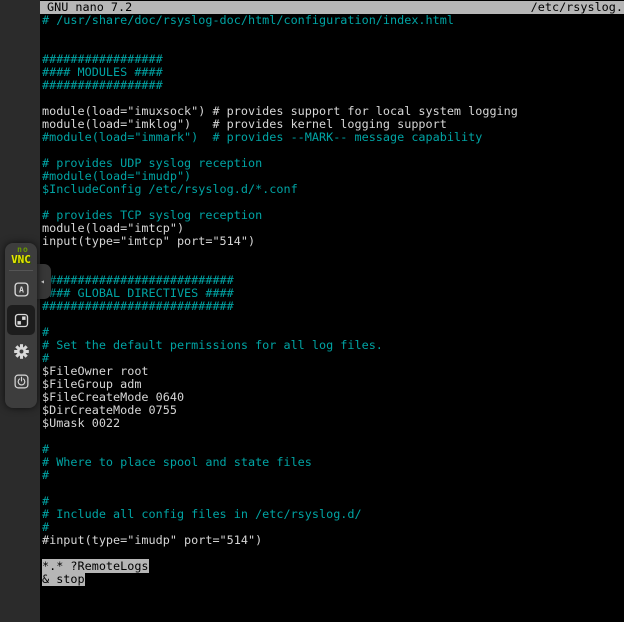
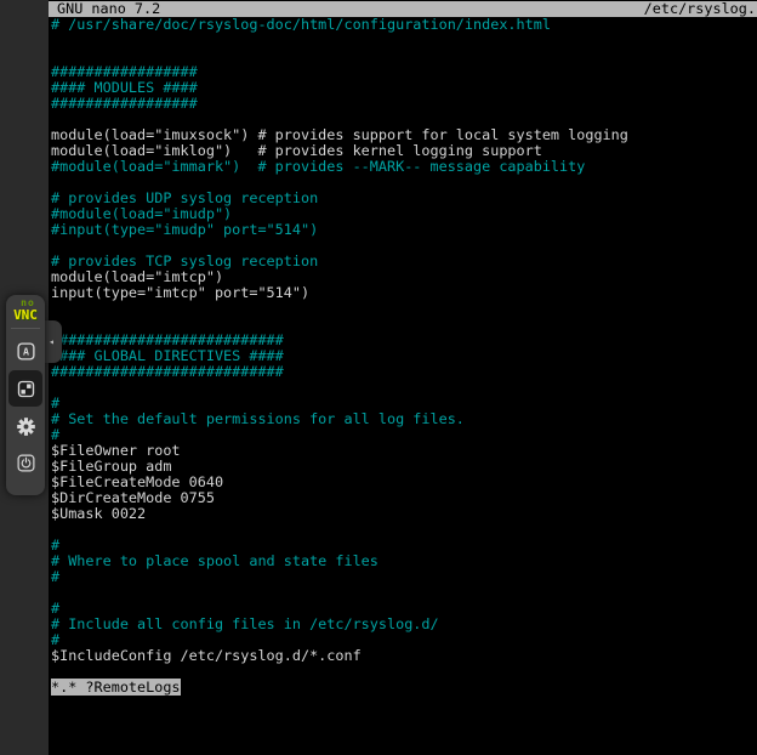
  GNU nano 7.2
  /etc/rsyslog.
  # /usr/share/doc/rsyslog-doc/html/configuration/index.html
  #################
  #### MODULES ####
  #################
  module(load="imuxsock") # provides support for local system logging
  module(load="imklog") # provides kernel logging support
  #module(load="immark") # provides --MARK-- message capability
  # provides UDP syslog reception
  #module(load="imudp")
- $IncludeConfig /etc/rsyslog.d/*.conf
+ #input(type="imudp" port="514")
  # provides TCP syslog reception
  module(load="imtcp")
  input(type="imtcp" port="514")
  ##########################
  ### GLOBAL DIRECTIVES ####
  ###########################
  #
  # Set the default permissions for all log files.
  #
  $FileOwner root
  $FileGroup adm
  $FileCreateMode 0640
  $DirCreateMode 0755
  $Umask 0022
  #
  # Where to place spool and state files
  #
  #
  # Include all config files in /etc/rsyslog.d/
  #
- #input(type="imudp" port="514")
+ $IncludeConfig /etc/rsyslog.d/*.conf
  *.* ?RemoteLogs
- & stop
  no
  VNC
  A
  ◂
